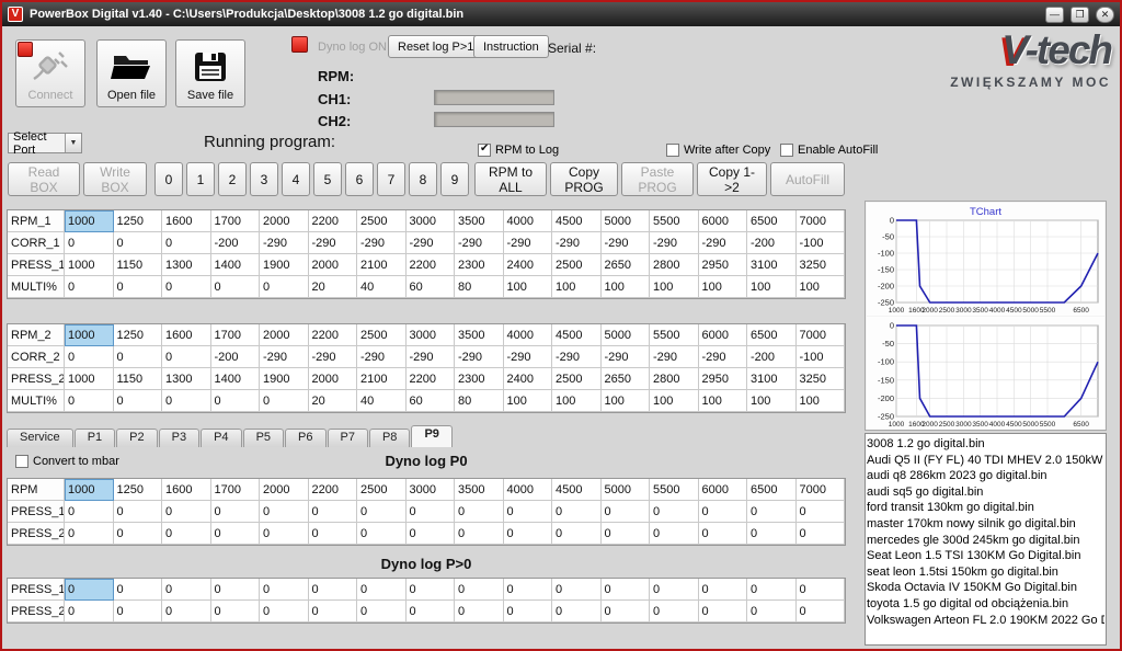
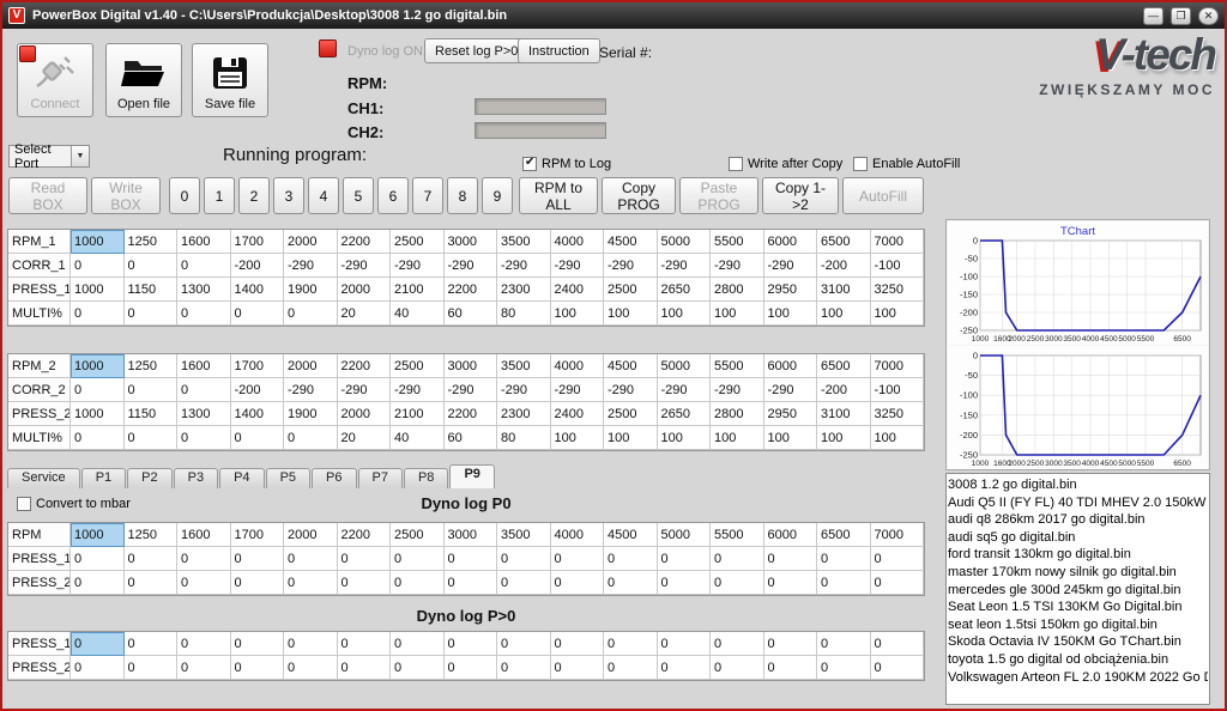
  V
  PowerBox Digital v1.40 - C:\Users\Produkcja\Desktop\3008 1.2 go digital.bin
  —
  ❐
  ✕
  Connect
  Open file
  Save file
  Dyno log ON
- Reset log P>1
+ Reset log P>0
  Instruction
  Serial #:
  RPM:
  CH1:
  CH2:
  Select Port
  Running program:
  RPM to Log
  Write after Copy
  Enable AutoFill
  V-tech
  ZWIĘKSZAMY MOC
  Read BOX
  Write BOX
  0
  1
  2
  3
  4
  5
  6
  7
  8
  9
  RPM to ALL
  Copy PROG
  Paste PROG
  Copy 1->2
  AutoFill
  RPM_1
  1000
  1250
  1600
  1700
  2000
  2200
  2500
  3000
  3500
  4000
  4500
  5000
  5500
  6000
  6500
  7000
  CORR_1
  0
  0
  0
  -200
  -290
  -290
  -290
  -290
  -290
  -290
  -290
  -290
  -290
  -290
  -200
  -100
  PRESS_1
  1000
  1150
  1300
  1400
  1900
  2000
  2100
  2200
  2300
  2400
  2500
  2650
  2800
  2950
  3100
  3250
  MULTI%
  0
  0
  0
  0
  0
  20
  40
  60
  80
  100
  100
  100
  100
  100
  100
  100
  RPM_2
  1000
  1250
  1600
  1700
  2000
  2200
  2500
  3000
  3500
  4000
  4500
  5000
  5500
  6000
  6500
  7000
  CORR_2
  0
  0
  0
  -200
  -290
  -290
  -290
  -290
  -290
  -290
  -290
  -290
  -290
  -290
  -200
  -100
  PRESS_2
  1000
  1150
  1300
  1400
  1900
  2000
  2100
  2200
  2300
  2400
  2500
  2650
  2800
  2950
  3100
  3250
  MULTI%
  0
  0
  0
  0
  0
  20
  40
  60
  80
  100
  100
  100
  100
  100
  100
  100
  Service
  P1
  P2
  P3
  P4
  P5
  P6
  P7
  P8
  P9
  Convert to mbar
  Dyno log P0
  RPM
  1000
  1250
  1600
  1700
  2000
  2200
  2500
  3000
  3500
  4000
  4500
  5000
  5500
  6000
  6500
  7000
  PRESS_1
  0
  0
  0
  0
  0
  0
  0
  0
  0
  0
  0
  0
  0
  0
  0
  0
  PRESS_2
  0
  0
  0
  0
  0
  0
  0
  0
  0
  0
  0
  0
  0
  0
  0
  0
  Dyno log P>0
  PRESS_1
  0
  0
  0
  0
  0
  0
  0
  0
  0
  0
  0
  0
  0
  0
  0
  0
  PRESS_2
  0
  0
  0
  0
  0
  0
  0
  0
  0
  0
  0
  0
  0
  0
  0
  0
  0
  -50
  -100
  -150
  -200
  -250
  TChart
  0
  -50
  -100
  -150
  -200
  -250
  3008 1.2 go digital.bin
  Audi Q5 II (FY FL) 40 TDI MHEV 2.0 150kW
- audi q8 286km 2023 go digital.bin
+ audi q8 286km 2017 go digital.bin
  audi sq5 go digital.bin
  ford transit 130km go digital.bin
  master 170km nowy silnik go digital.bin
  mercedes gle 300d 245km go digital.bin
  Seat Leon 1.5 TSI 130KM Go Digital.bin
  seat leon 1.5tsi 150km go digital.bin
- Skoda Octavia IV 150KM Go Digital.bin
+ Skoda Octavia IV 150KM Go TChart.bin
  toyota 1.5 go digital od obciążenia.bin
  Volkswagen Arteon FL 2.0 190KM 2022 Go
